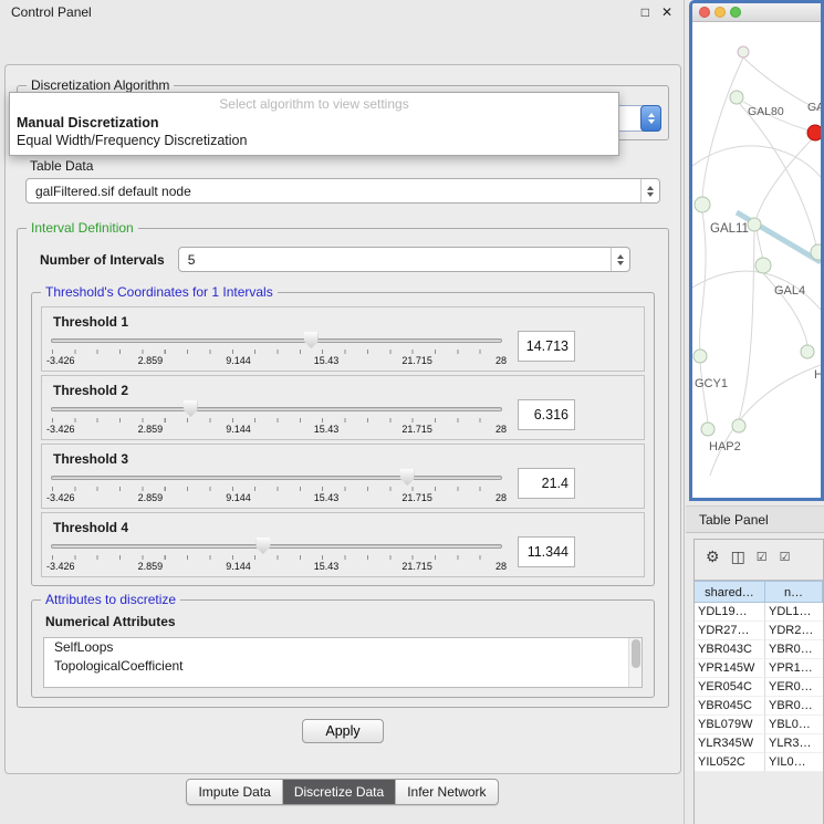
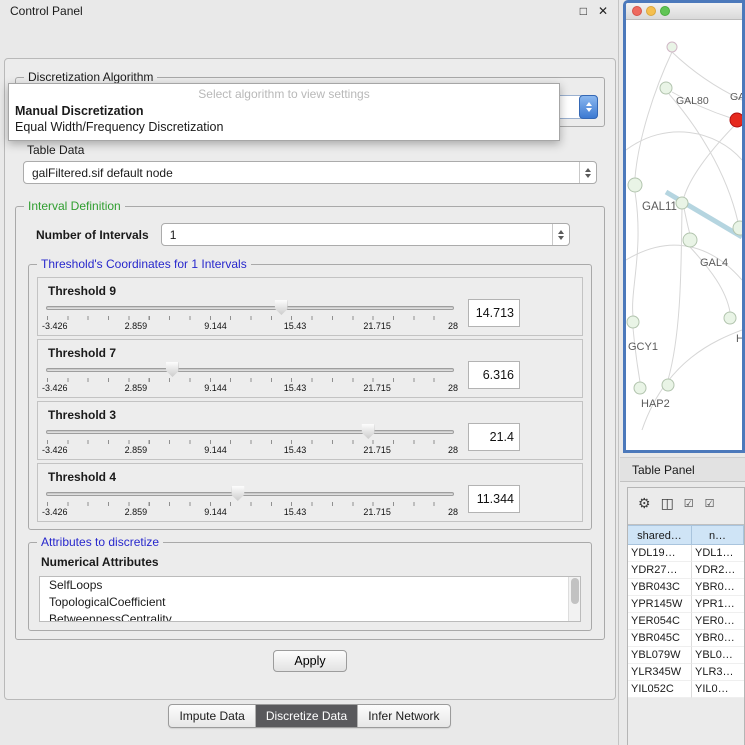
  Control Panel
  □
  ✕
  Discretization Algorithm
  Select algorithm to view settings
  Manual Discretization
  Equal Width/Frequency Discretization
  Table Data
  galFiltered.sif default node
  Interval Definition
  Number of Intervals
- 5
+ 1
  Threshold's Coordinates for 1 Intervals
- Threshold 1
+ Threshold 9
  -3.426
  2.859
  9.144
  15.43
  21.715
  28
  14.713
- Threshold 2
+ Threshold 7
  -3.426
  2.859
  9.144
  15.43
  21.715
  28
  6.316
  Threshold 3
  -3.426
  2.859
  9.144
  15.43
  21.715
  28
  21.4
  Threshold 4
  -3.426
  2.859
  9.144
  15.43
  21.715
  28
  11.344
  Attributes to discretize
  Numerical Attributes
  SelfLoops
  TopologicalCoefficient
+ BetweennessCentrality
  Apply
  Impute Data
  Discretize Data
  Infer Network
  GAL80
  GA
  GAL11
  GAL4
  GCY1
  H
  HAP2
  Table Panel
  ⚙
  ◫
  ☑
  ☑
  shared…
  n…
  YDL19…
  YDL1…
  YDR27…
  YDR2…
  YBR043C
  YBR0…
  YPR145W
  YPR1…
  YER054C
  YER0…
  YBR045C
  YBR0…
  YBL079W
  YBL0…
  YLR345W
  YLR3…
  YIL052C
  YIL0…
